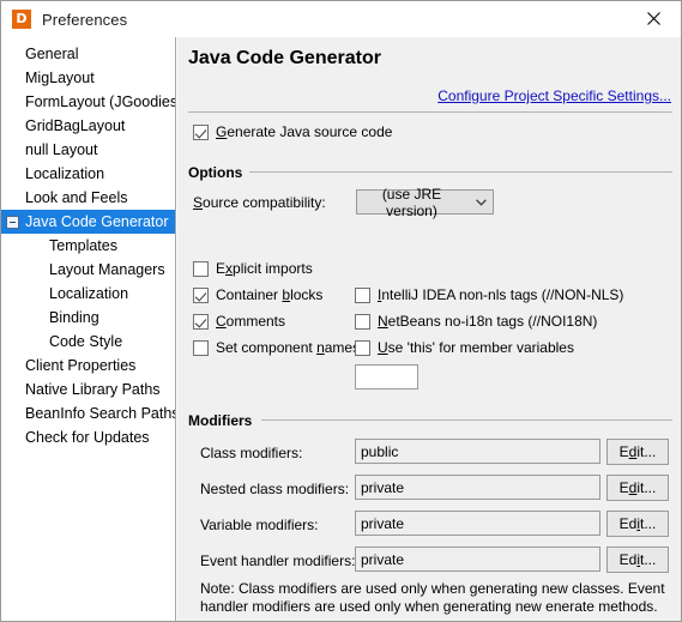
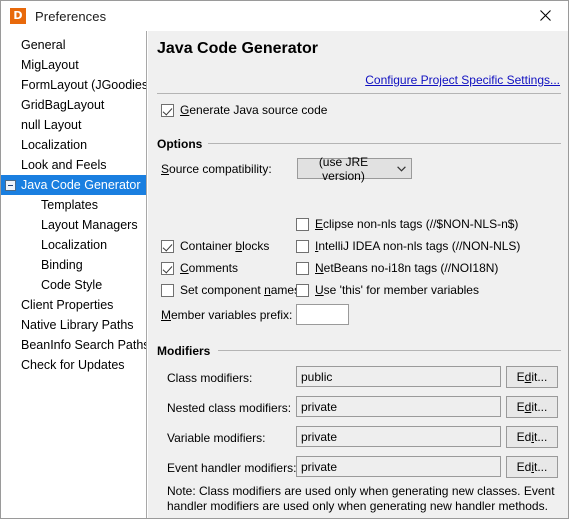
  D
  Preferences
  General
  MigLayout
  FormLayout (JGoodies
  GridBagLayout
  null Layout
  Localization
  Look and Feels
  Java Code Generator
  Templates
  Layout Managers
  Localization
  Binding
  Code Style
  Client Properties
  Native Library Paths
  BeanInfo Search Path
  Check for Updates
  Java Code Generator
  Configure Project Specific Settings...
  Generate Java source code
  Options
  Source compatibility:
  (use JRE version)
- Explicit imports
  Container blocks
  Comments
  Set component name
+ Eclipse non-nls tags (//$NON-NLS-n$)
  IntelliJ IDEA non-nls tags (//NON-NLS)
  NetBeans no-i18n tags (//NOI18N)
  Use 'this' for member variables
+ Member variables prefix:
  Modifiers
  Class modifiers:
  public
  Edit...
  Nested class modifiers:
  private
  Edit...
  Variable modifiers:
  private
  Edit...
  Event handler modifiers:
  private
  Edit...
- Note: Class modifiers are used only when generating new classes. Event handler modifiers are used only when generating new enerate methods.
+ Note: Class modifiers are used only when generating new classes. Event handler modifiers are used only when generating new handler methods.
